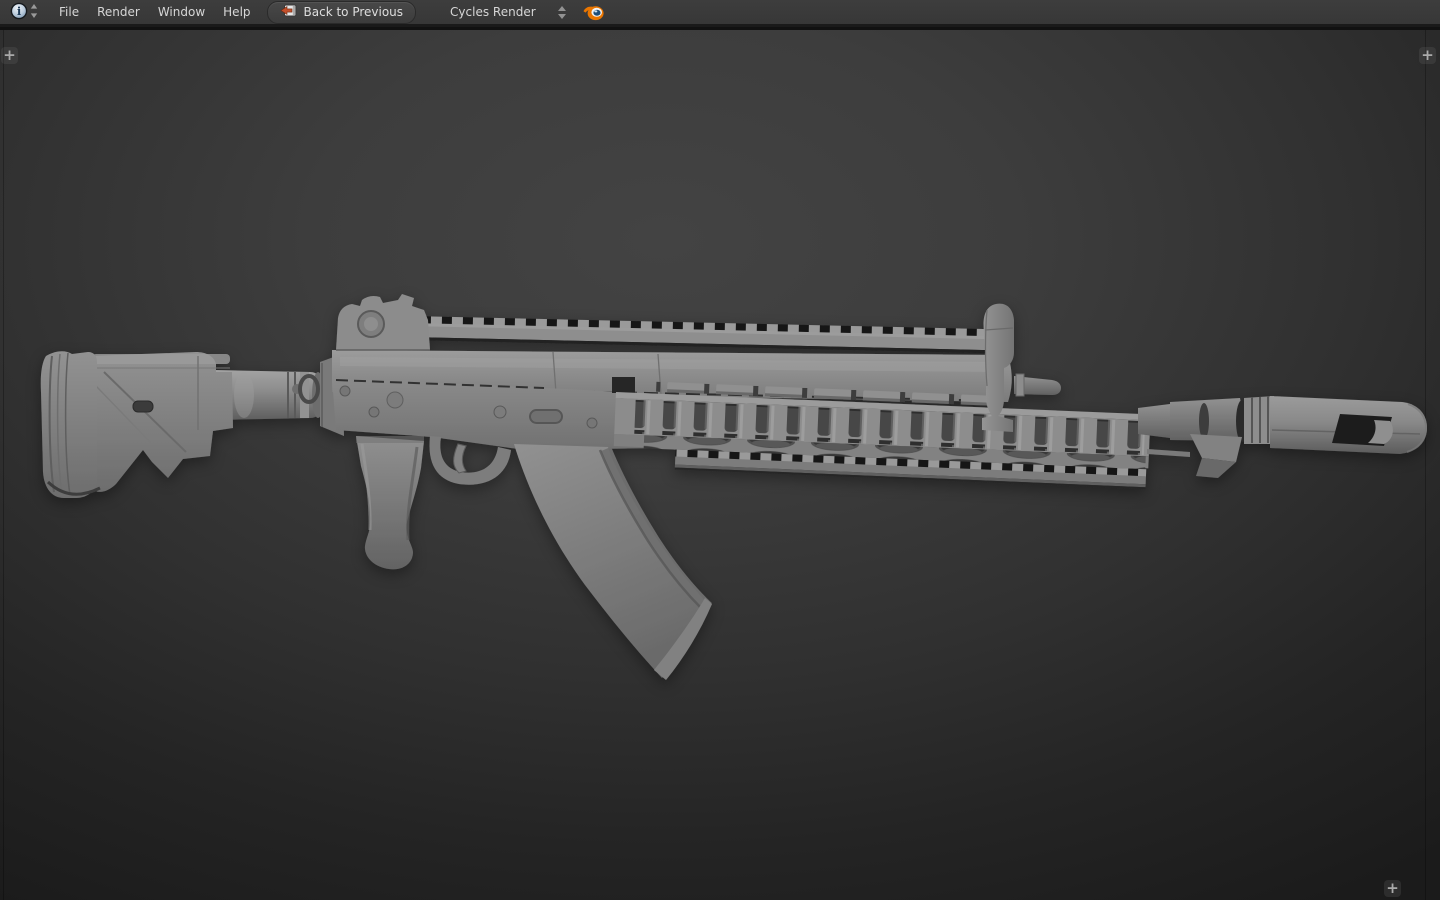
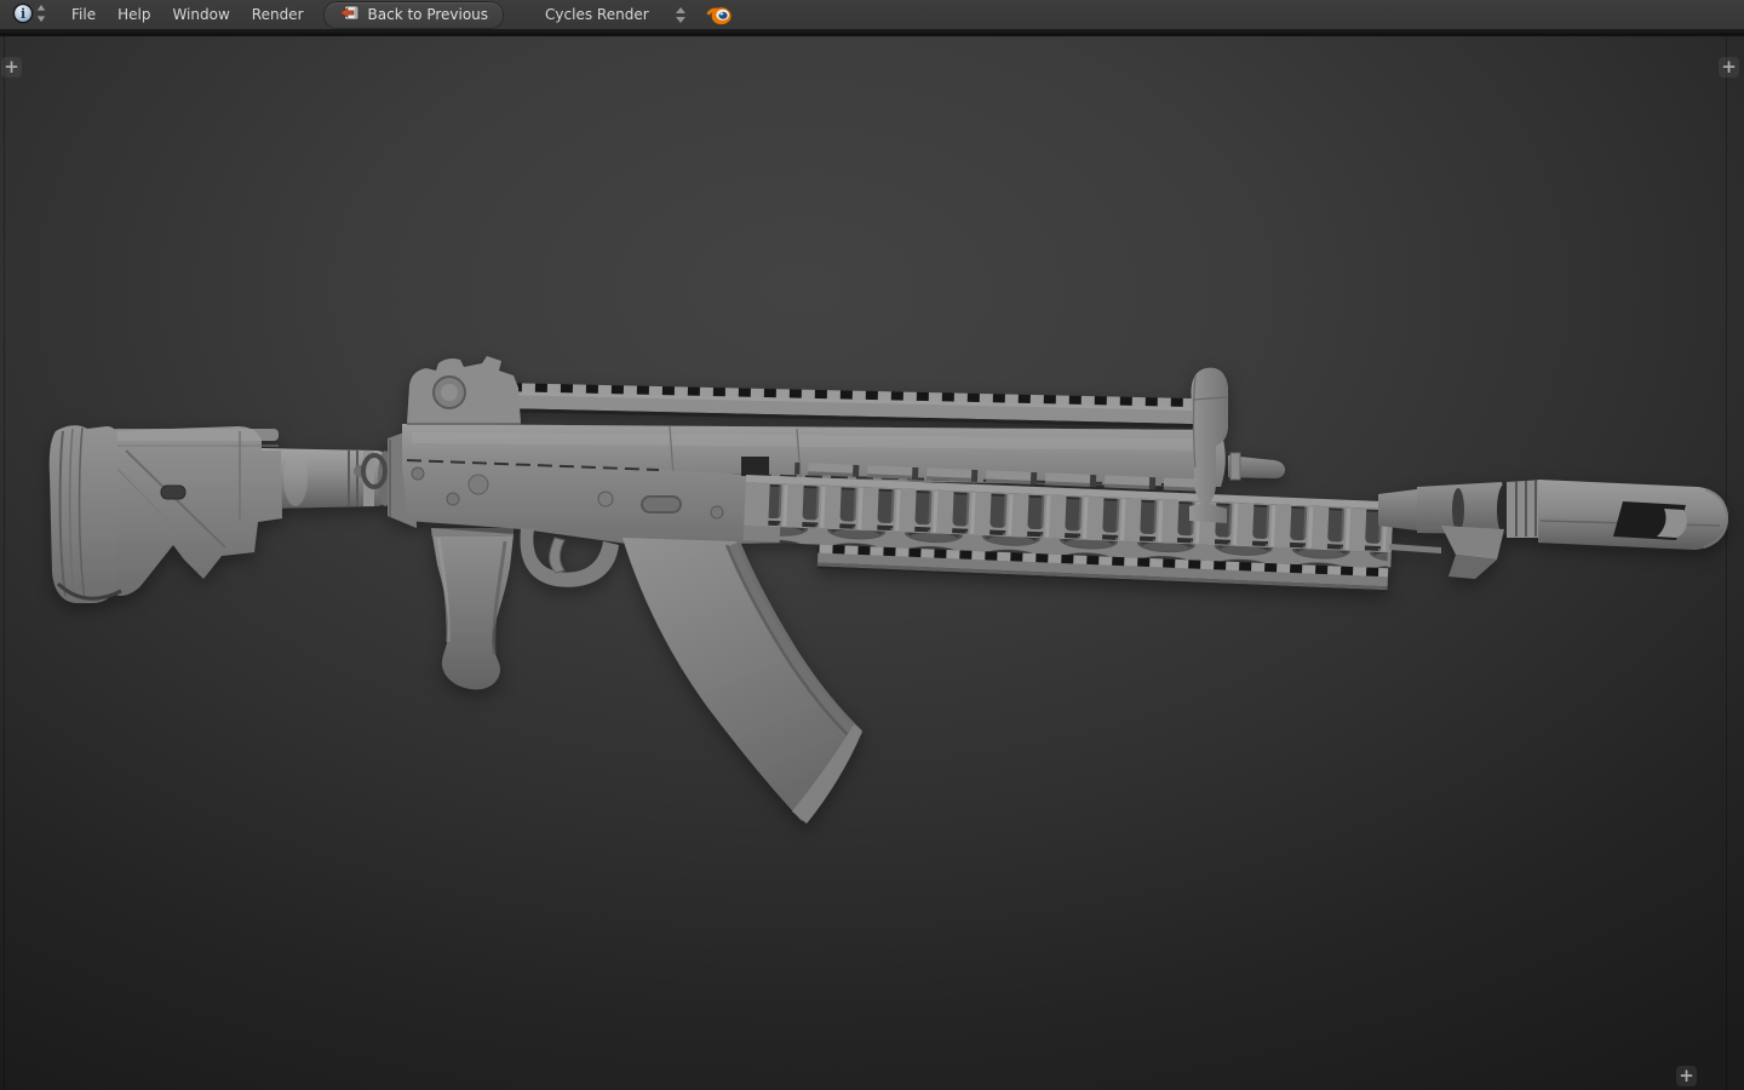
  i
  File
- Render
+ Help
  Window
- Help
+ Render
  Back to Previous
  Cycles Render
  +
  +
  +
